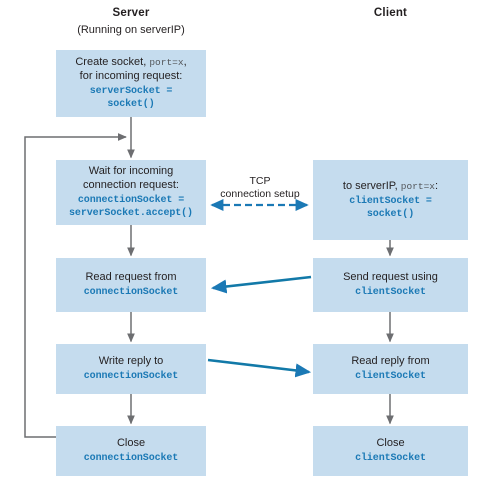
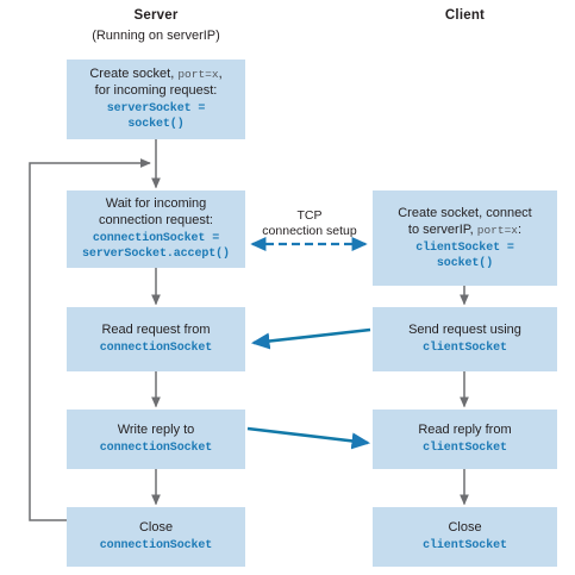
  Server
  (Running on serverIP)
  Client
  TCP
  connection setup
  Create socket, port=x,
  for incoming request:
  serverSocket =
  socket()
  Wait for incoming
  connection request:
  connectionSocket =
  serverSocket.accept()
  Read request from
  connectionSocket
  Write reply to
  connectionSocket
  Close
  connectionSocket
+ Create socket, connect
  to serverIP, port=x:
  clientSocket =
  socket()
  Send request using
  clientSocket
  Read reply from
  clientSocket
  Close
  clientSocket
